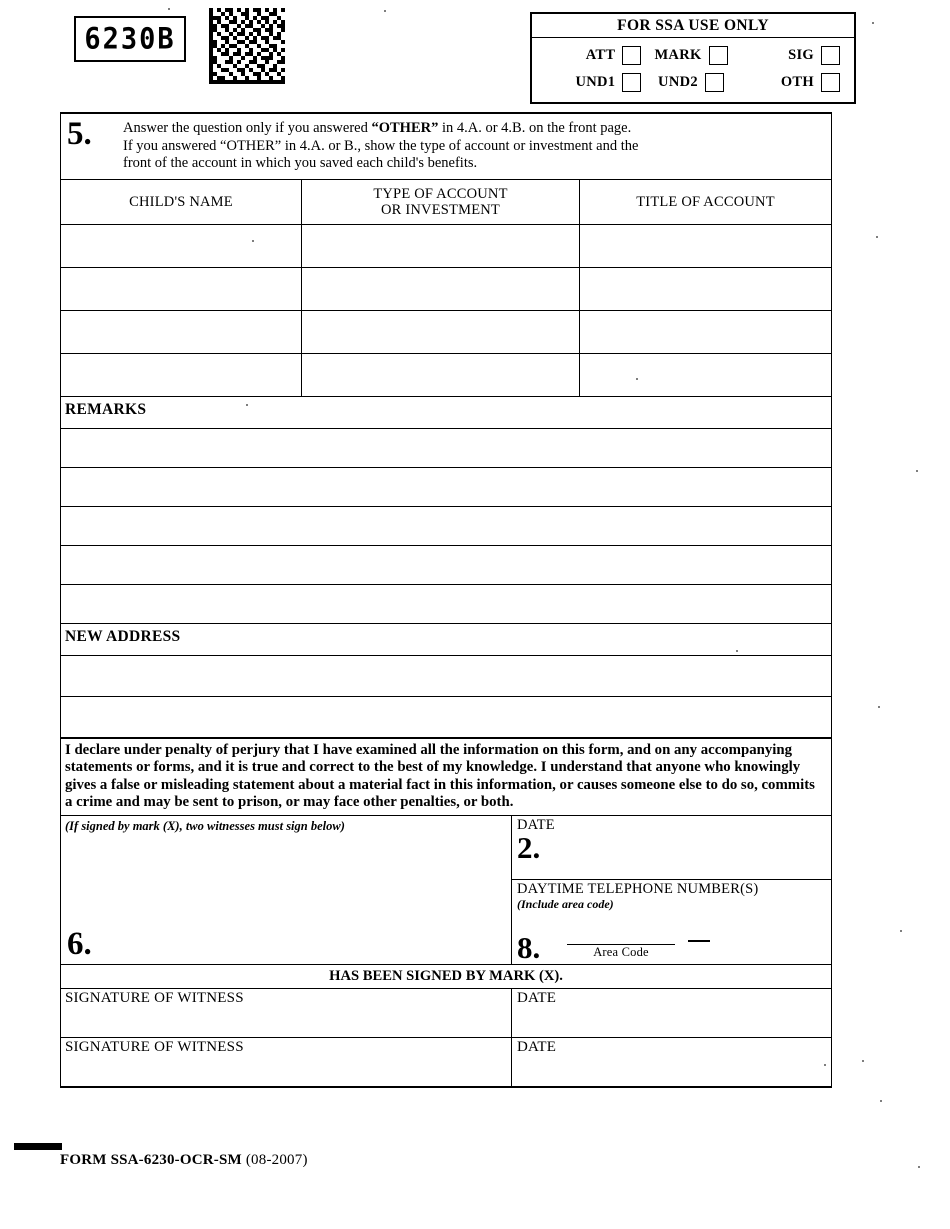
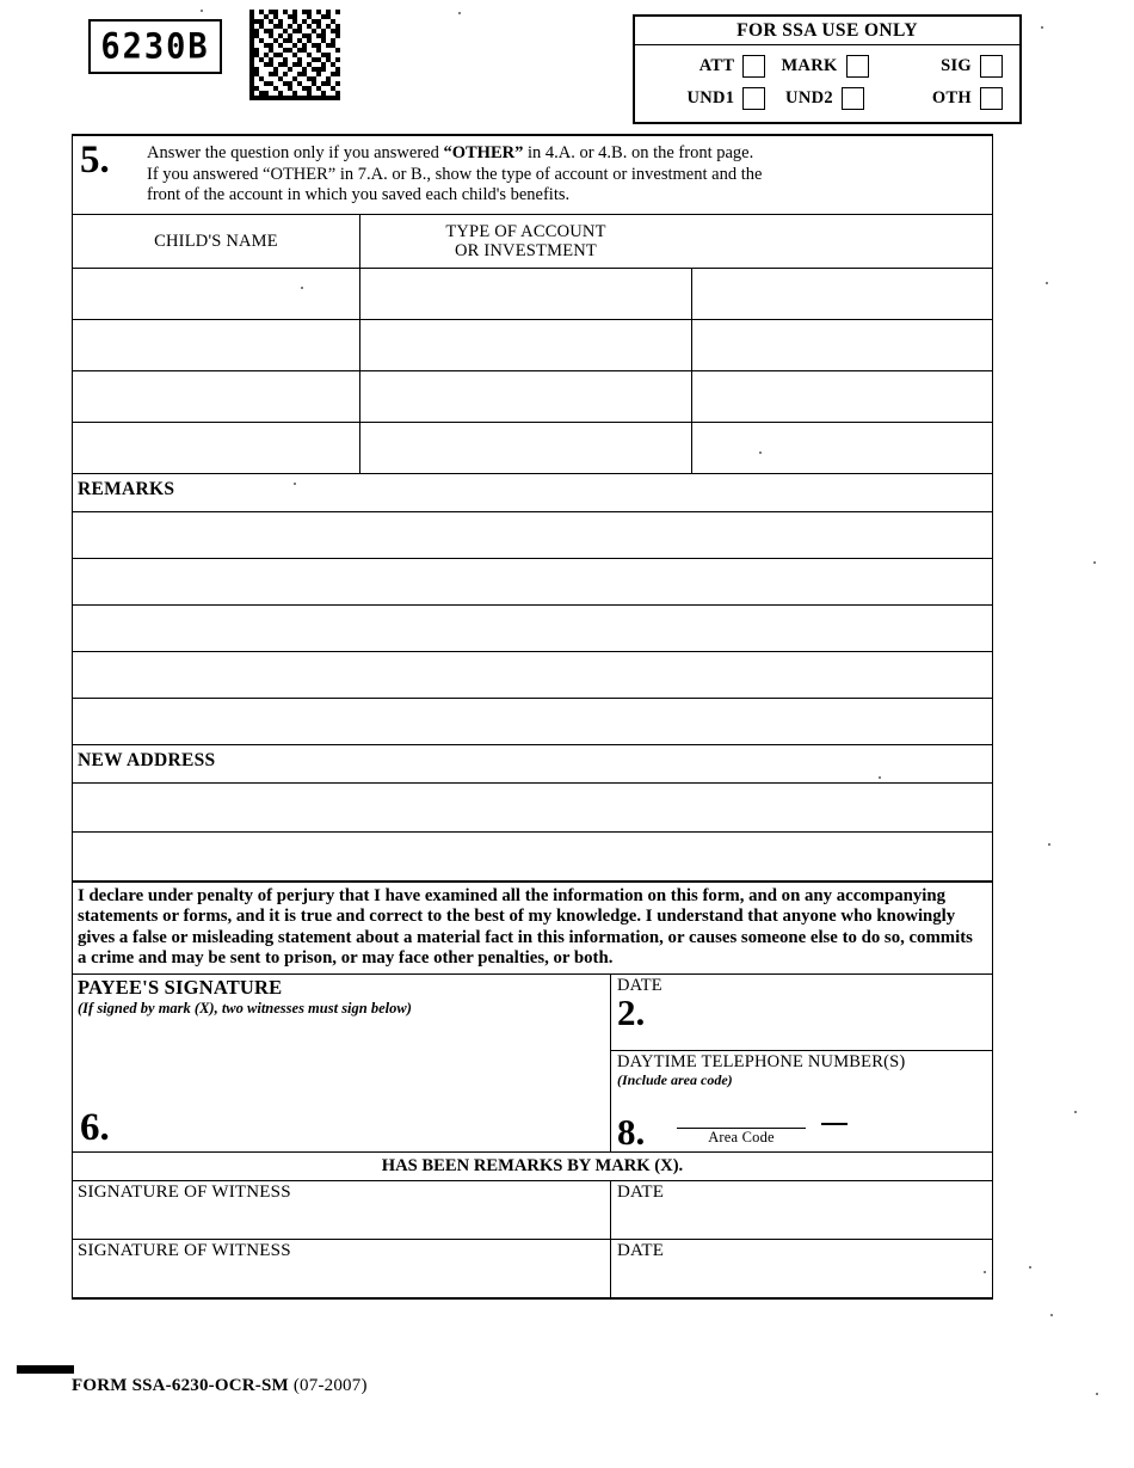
  6230B
  FOR SSA USE ONLY
  ATT
  MARK
  SIG
  UND1
  UND2
  OTH
  5.
  Answer the question only if you answered “OTHER” in 4.A. or 4.B. on the front page.
- If you answered “OTHER” in 4.A. or B., show the type of account or investment and the
+ If you answered “OTHER” in 7.A. or B., show the type of account or investment and the
  front of the account in which you saved each child's benefits.
  CHILD'S NAME
  TYPE OF ACCOUNT
  OR INVESTMENT
- TITLE OF ACCOUNT
  REMARKS
  NEW ADDRESS
  I declare under penalty of perjury that I have examined all the information on this form, and on any accompanying statements or forms, and it is true and correct to the best of my knowledge. I understand that anyone who knowingly gives a false or misleading statement about a material fact in this information, or causes someone else to do so, commits a crime and may be sent to prison, or may face other penalties, or both.
+ PAYEE'S SIGNATURE
  (If signed by mark (X), two witnesses must sign below)
  6.
  DATE
  2.
  DAYTIME TELEPHONE NUMBER(S)
  (Include area code)
  8.
  Area Code
- HAS BEEN SIGNED BY MARK (X).
+ HAS BEEN REMARKS BY MARK (X).
  SIGNATURE OF WITNESS
  DATE
  SIGNATURE OF WITNESS
  DATE
- FORM SSA-6230-OCR-SM (08-2007)
+ FORM SSA-6230-OCR-SM (07-2007)
